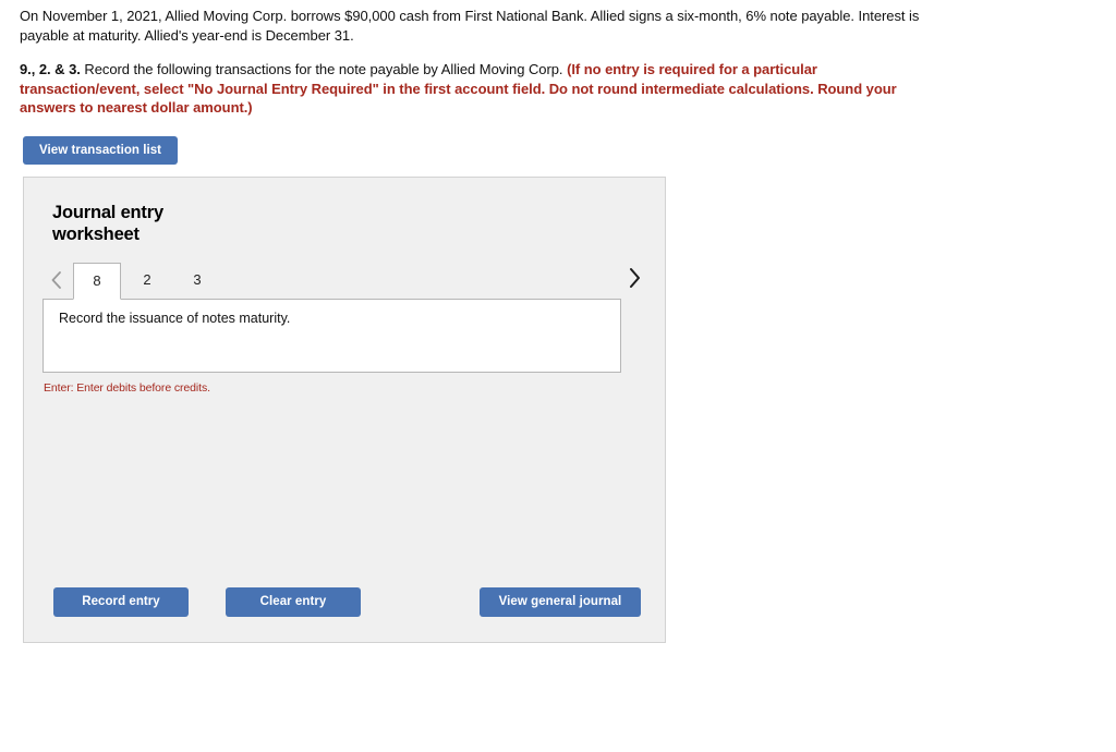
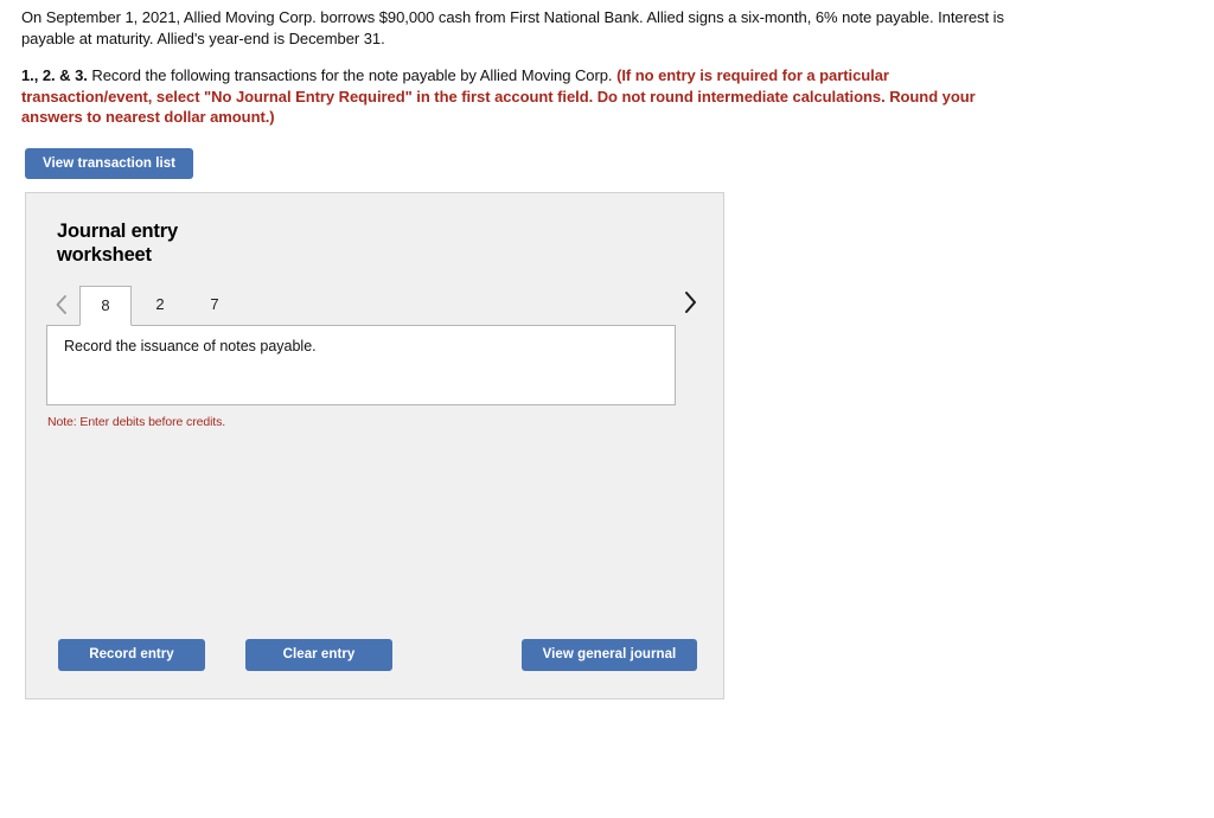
- On November 1, 2021, Allied Moving Corp. borrows $90,000 cash from First National Bank. Allied signs a six-month, 6% note payable. Interest is payable at maturity. Allied's year-end is December 31.
+ On September 1, 2021, Allied Moving Corp. borrows $90,000 cash from First National Bank. Allied signs a six-month, 6% note payable. Interest is payable at maturity. Allied's year-end is December 31.
- 9., 2. & 3. Record the following transactions for the note payable by Allied Moving Corp. (If no entry is required for a particular transaction/event, select "No Journal Entry Required" in the first account field. Do not round intermediate calculations. Round your answers to nearest dollar amount.)
+ 1., 2. & 3. Record the following transactions for the note payable by Allied Moving Corp. (If no entry is required for a particular transaction/event, select "No Journal Entry Required" in the first account field. Do not round intermediate calculations. Round your answers to nearest dollar amount.)
  View transaction list
  Journal entry worksheet
  8
  2
- 3
+ 7
- Record the issuance of notes maturity.
+ Record the issuance of notes payable.
- Enter: Enter debits before credits.
+ Note: Enter debits before credits.
  Record entry
  Clear entry
  View general journal
